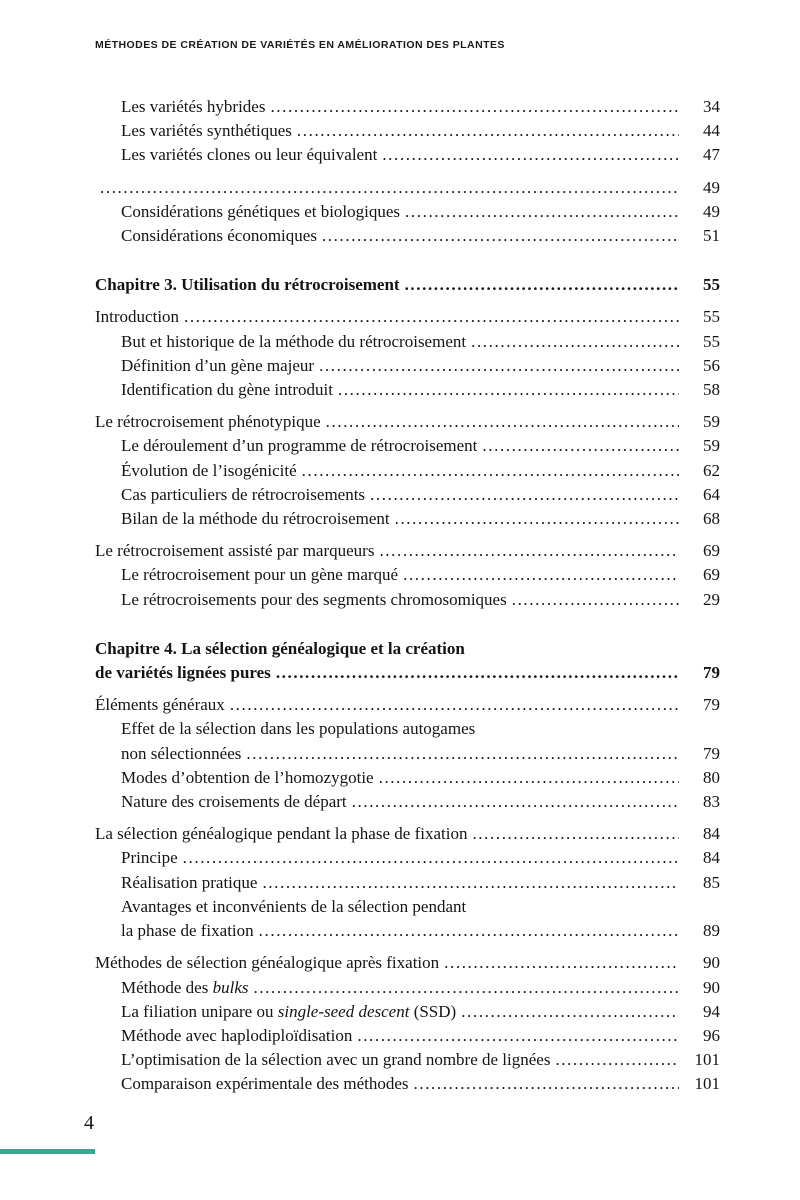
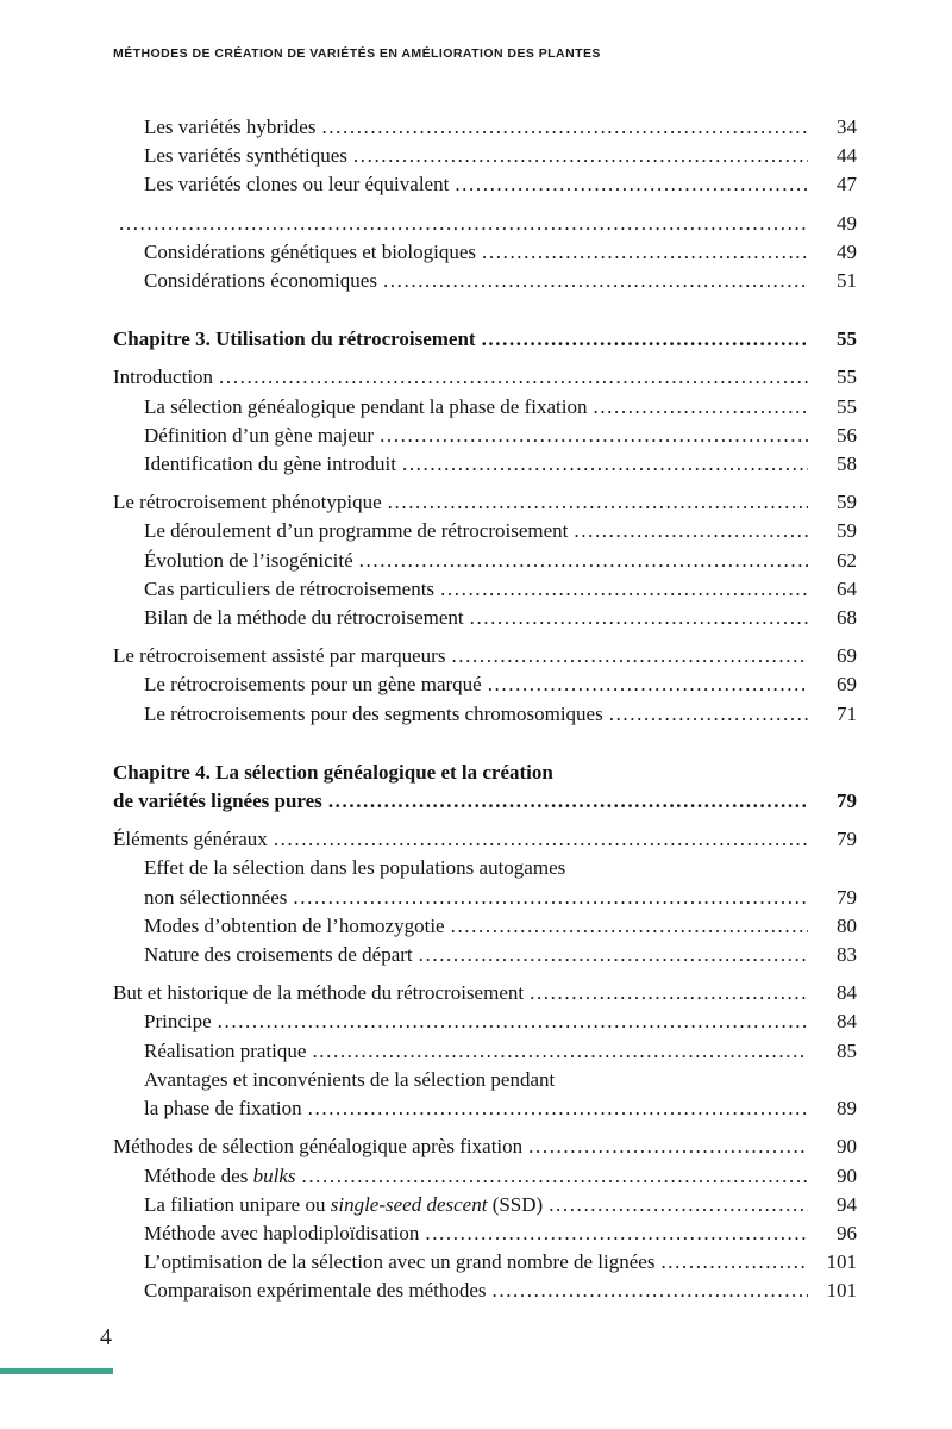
  MÉTHODES DE CRÉATION DE VARIÉTÉS EN AMÉLIORATION DES PLANTES
  Les variétés hybrides
  34
  Les variétés synthétiques
  44
  Les variétés clones ou leur équivalent
  47
  49
  Considérations génétiques et biologiques
  49
  Considérations économiques
  51
  Chapitre 3. Utilisation du rétrocroisement
  55
  Introduction
  55
- But et historique de la méthode du rétrocroisement
+ La sélection généalogique pendant la phase de fixation
  55
  Définition d’un gène majeur
  56
  Identification du gène introduit
  58
  Le rétrocroisement phénotypique
  59
  Le déroulement d’un programme de rétrocroisement
  59
  Évolution de l’isogénicité
  62
  Cas particuliers de rétrocroisements
  64
  Bilan de la méthode du rétrocroisement
  68
  Le rétrocroisement assisté par marqueurs
  69
- Le rétrocroisement pour un gène marqué
+ Le rétrocroisements pour un gène marqué
  69
  Le rétrocroisements pour des segments chromosomiques
- 29
+ 71
  Chapitre 4. La sélection généalogique et la création
  de variétés lignées pures
  79
  Éléments généraux
  79
  Effet de la sélection dans les populations autogames
  non sélectionnées
  79
  Modes d’obtention de l’homozygotie
  80
  Nature des croisements de départ
  83
- La sélection généalogique pendant la phase de fixation
+ But et historique de la méthode du rétrocroisement
  84
  Principe
  84
  Réalisation pratique
  85
  Avantages et inconvénients de la sélection pendant
  la phase de fixation
  89
  Méthodes de sélection généalogique après fixation
  90
  Méthode des bulks
  90
  La filiation unipare ou single-seed descent (SSD)
  94
  Méthode avec haplodiploïdisation
  96
  L’optimisation de la sélection avec un grand nombre de lignées
  101
  Comparaison expérimentale des méthodes
  101
  4
